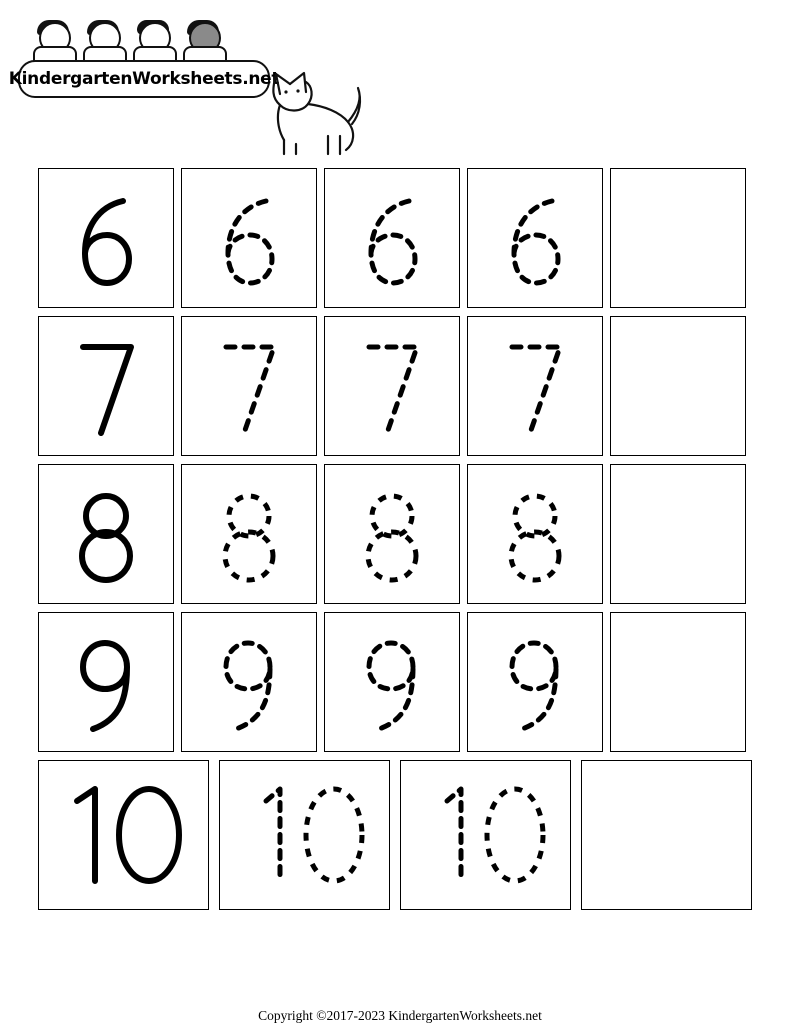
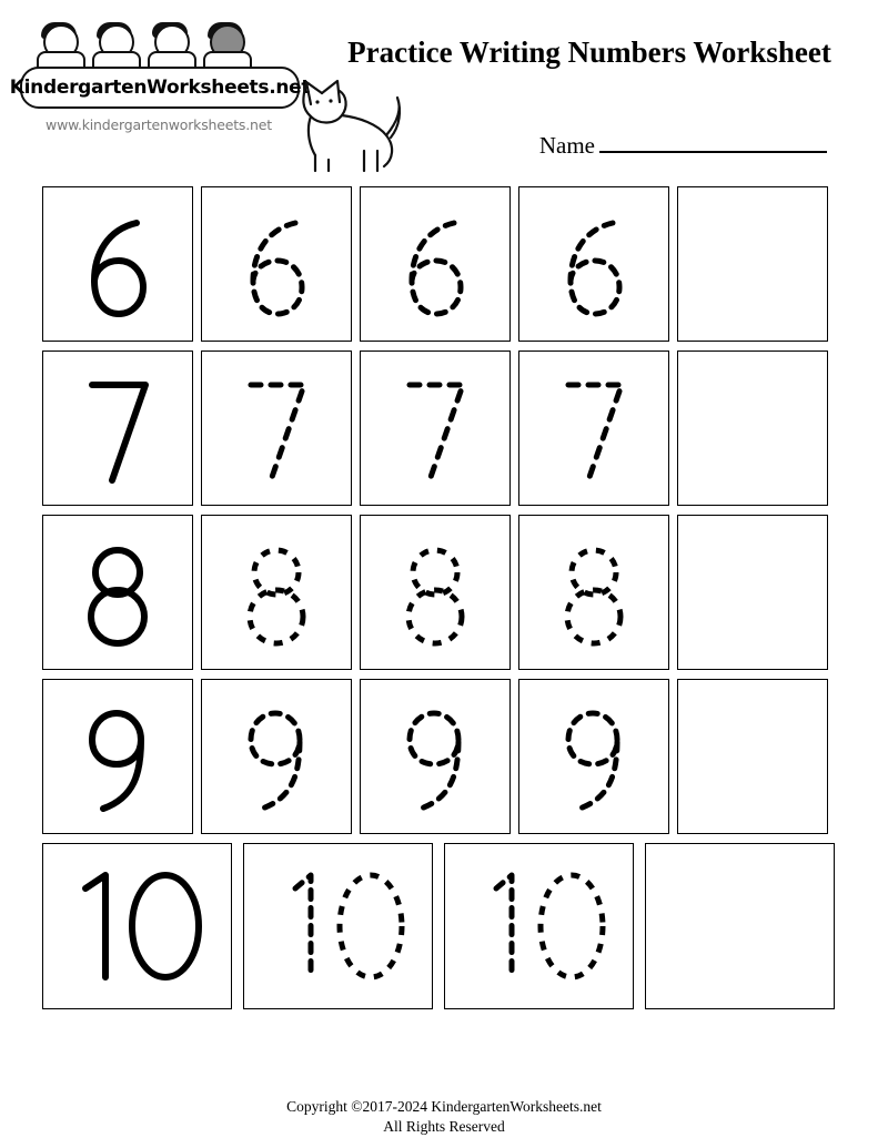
  KindergartenWorksheets.ne
+ www.kindergartenworksheets.net
+ Practice Writing Numbers Worksheet
+ Name
- Copyright ©2017-2023 KindergartenWorksheets.net
+ Copyright ©2017-2024 KindergartenWorksheets.net
+ All Rights Reserved
